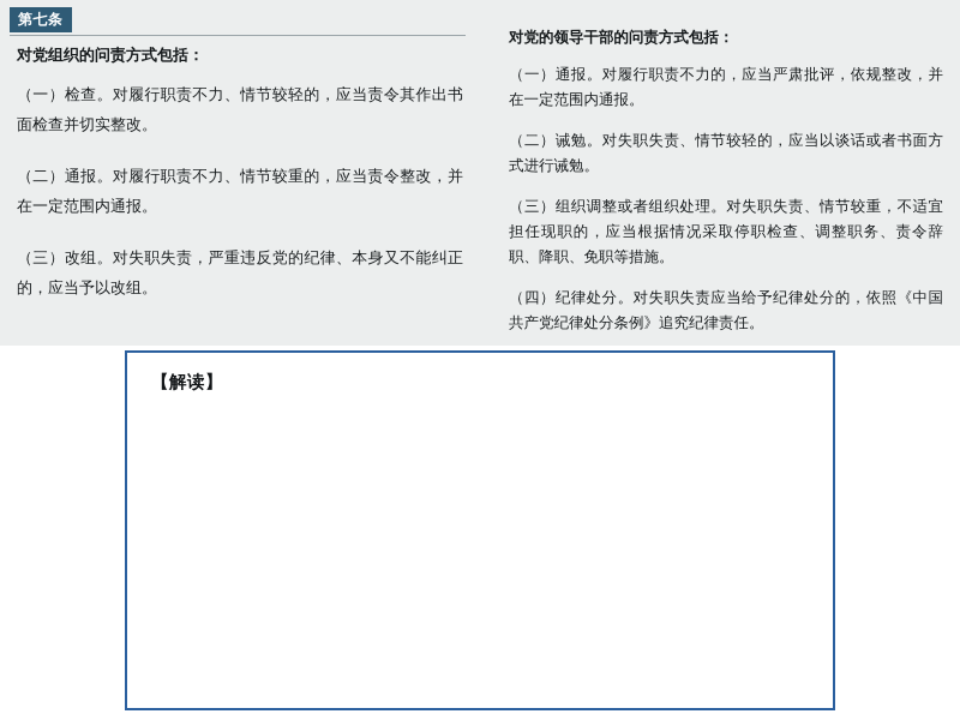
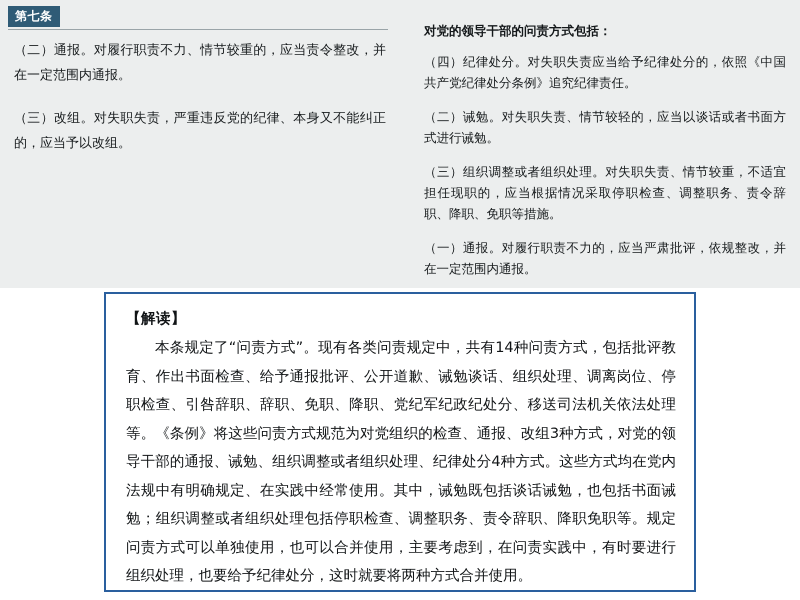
  第七条
- 对党组织的问责方式包括：
- （一）检查。对履行职责不力、情节较轻的，应当责令其作出书面检查并切实整改。
  （二）通报。对履行职责不力、情节较重的，应当责令整改，并在一定范围内通报。
  （三）改组。对失职失责，严重违反党的纪律、本身又不能纠正的，应当予以改组。
  对党的领导干部的问责方式包括：
- （一）通报。对履行职责不力的，应当严肃批评，依规整改，并在一定范围内通报。
+ （四）纪律处分。对失职失责应当给予纪律处分的，依照《中国共产党纪律处分条例》追究纪律责任。
  （二）诫勉。对失职失责、情节较轻的，应当以谈话或者书面方式进行诫勉。
  （三）组织调整或者组织处理。对失职失责、情节较重，不适宜担任现职的，应当根据情况采取停职检查、调整职务、责令辞职、降职、免职等措施。
- （四）纪律处分。对失职失责应当给予纪律处分的，依照《中国共产党纪律处分条例》追究纪律责任。
+ （一）通报。对履行职责不力的，应当严肃批评，依规整改，并在一定范围内通报。
  【解读】
+ 本条规定了“问责方式”。现有各类问责规定中，共有14种问责方式，包括批评教育、作出书面检查、给予通报批评、公开道歉、诫勉谈话、组织处理、调离岗位、停职检查、引咎辞职、辞职、免职、降职、党纪军纪政纪处分、移送司法机关依法处理等。《条例》将这些问责方式规范为对党组织的检查、通报、改组3种方式，对党的领导干部的通报、诫勉、组织调整或者组织处理、纪律处分4种方式。这些方式均在党内法规中有明确规定、在实践中经常使用。其中，诫勉既包括谈话诫勉，也包括书面诫勉；组织调整或者组织处理包括停职检查、调整职务、责令辞职、降职免职等。规定问责方式可以单独使用，也可以合并使用，主要考虑到，在问责实践中，有时要进行组织处理，也要给予纪律处分，这时就要将两种方式合并使用。
